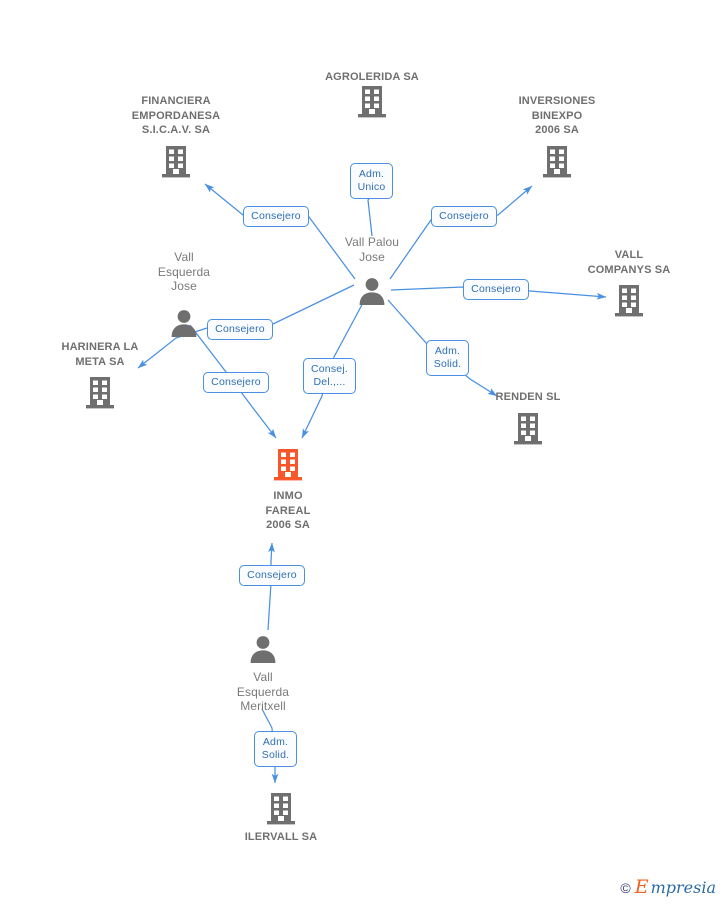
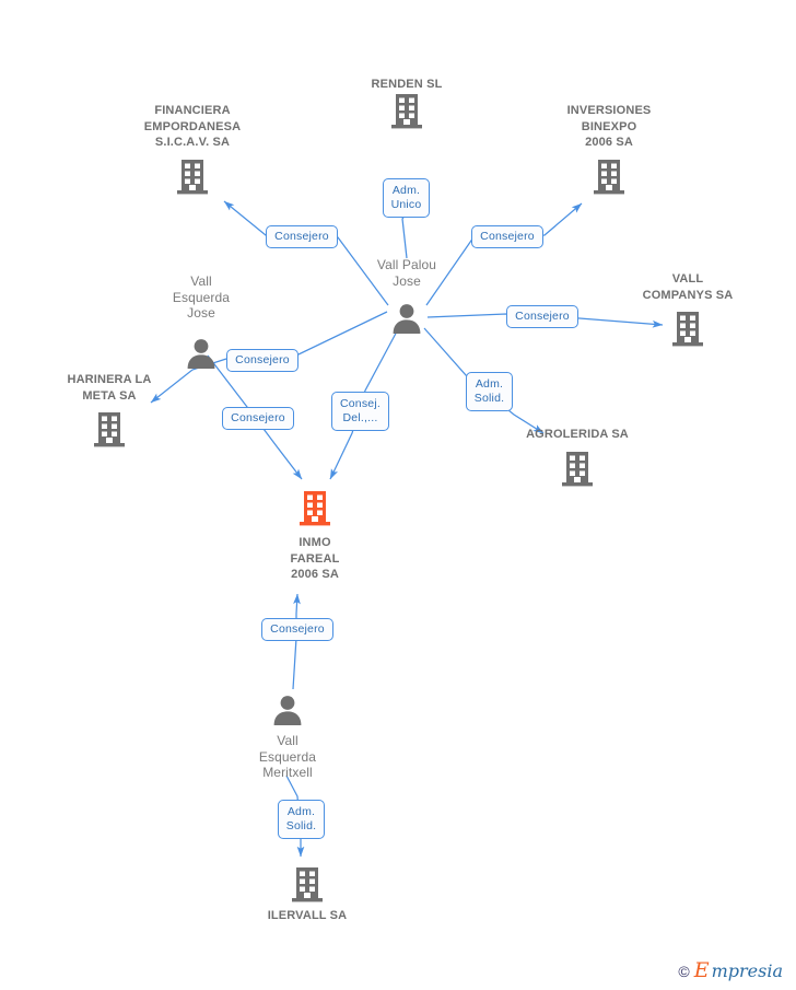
- AGROLERIDA SA
+ RENDEN SL
  FINANCIERA
  EMPORDANESA
  S.I.C.A.V. SA
  INVERSIONES
  BINEXPO
  2006 SA
  VALL
  COMPANYS SA
  HARINERA LA
  META SA
- RENDEN SL
+ AGROLERIDA SA
  INMO
  FAREAL
  2006 SA
  ILERVALL SA
  Vall Palou
  Jose
  Vall
  Esquerda
  Jose
  Vall
  Esquerda
  Meritxell
  Adm.
  Unico
  Consejero
  Consejero
  Consejero
  Consejero
  Adm.
  Solid.
  Consej.
  Del.,...
  Consejero
  Consejero
  Adm.
  Solid.
  ©
  E
  mpresia
